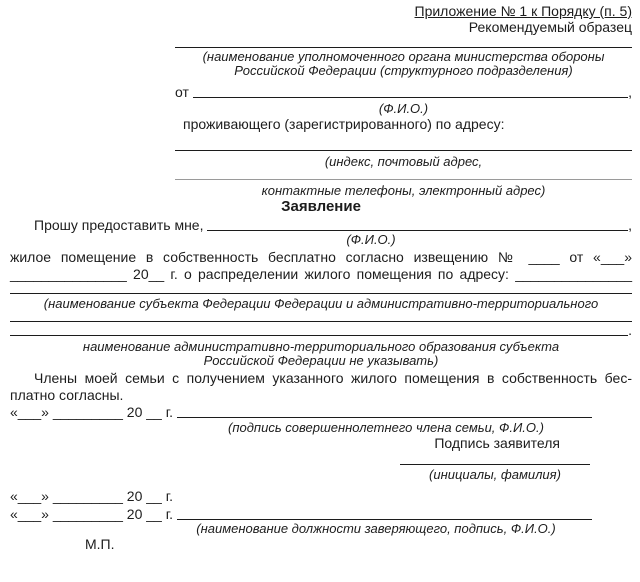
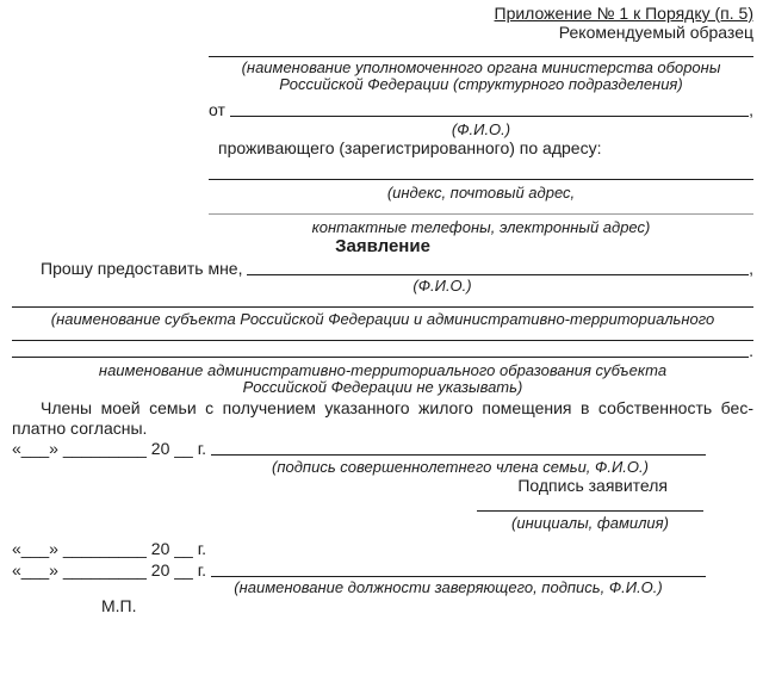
  Приложение № 1 к Порядку (п. 5)
  Рекомендуемый образец
  (наименование уполномоченного органа министерства обороны
  Российской Федерации (структурного подразделения)
  от
  ,
  (Ф.И.О.)
  проживающего (зарегистрированного) по адресу:
  (индекс, почтовый адрес,
  контактные телефоны, электронный адрес)
  Заявление
  Прошу предоставить мне,
  ,
  (Ф.И.О.)
- жилое помещение в собственность бесплатно согласно извещению № ____ от «___»
- _______________ 20__ г. о распределении жилого помещения по адресу: _______________
- (наименование субъекта Федерации Федерации и административно-территориального
+ (наименование субъекта Российской Федерации и административно-территориального
  .
  наименование административно-территориального образования субъекта
  Российской Федерации не указывать)
  Члены моей семьи с получением указанного жилого помещения в собственность бес-
  платно согласны.
  «___» _________ 20 __ г.
  (подпись совершеннолетнего члена семьи, Ф.И.О.)
  Подпись заявителя
  (инициалы, фамилия)
  «___» _________ 20 __ г.
  «___» _________ 20 __ г.
  (наименование должности заверяющего, подпись, Ф.И.О.)
  М.П.
